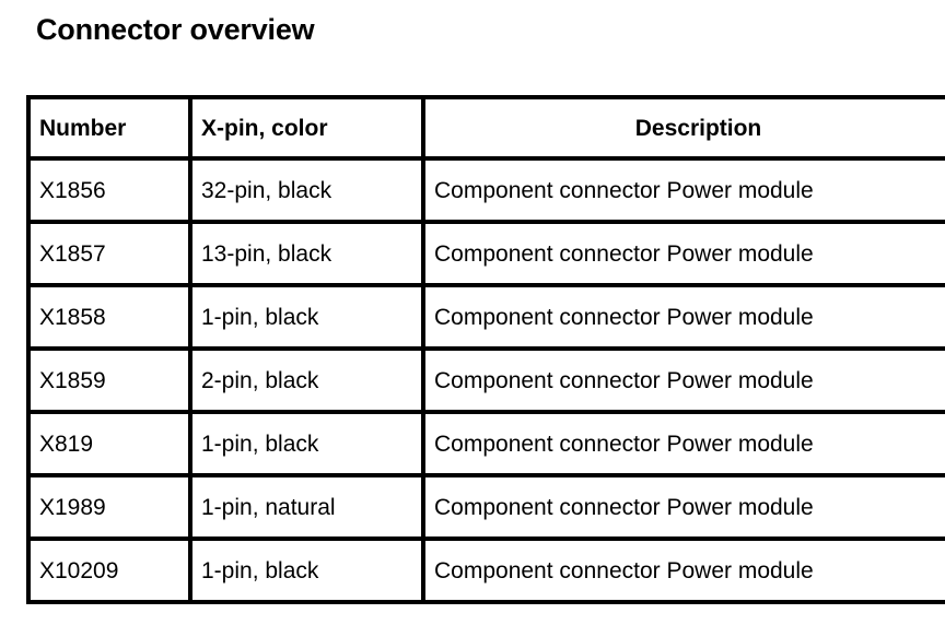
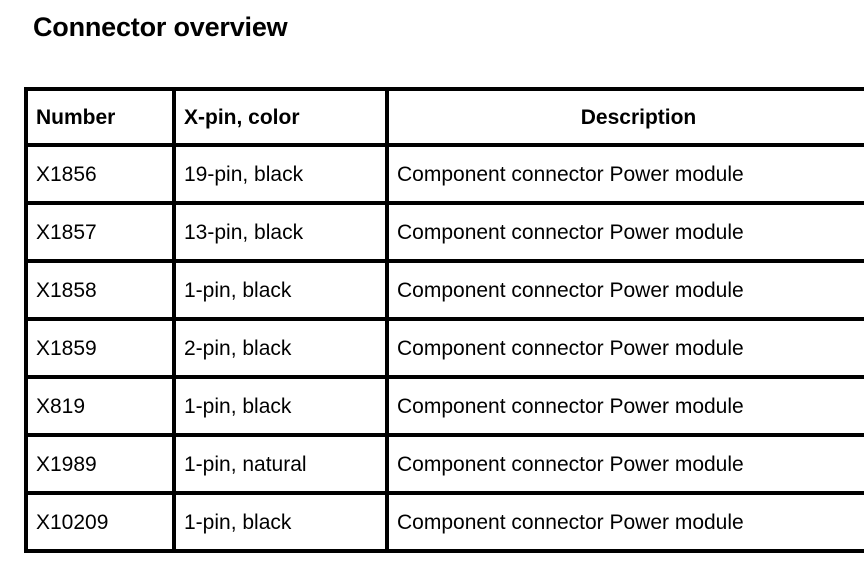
  Connector overview
  Number	X-pin, color	Description
- X1856	32-pin, black	Component connector Power module
+ X1856	19-pin, black	Component connector Power module
  X1857	13-pin, black	Component connector Power module
  X1858	1-pin, black	Component connector Power module
  X1859	2-pin, black	Component connector Power module
  X819	1-pin, black	Component connector Power module
  X1989	1-pin, natural	Component connector Power module
  X10209	1-pin, black	Component connector Power module
